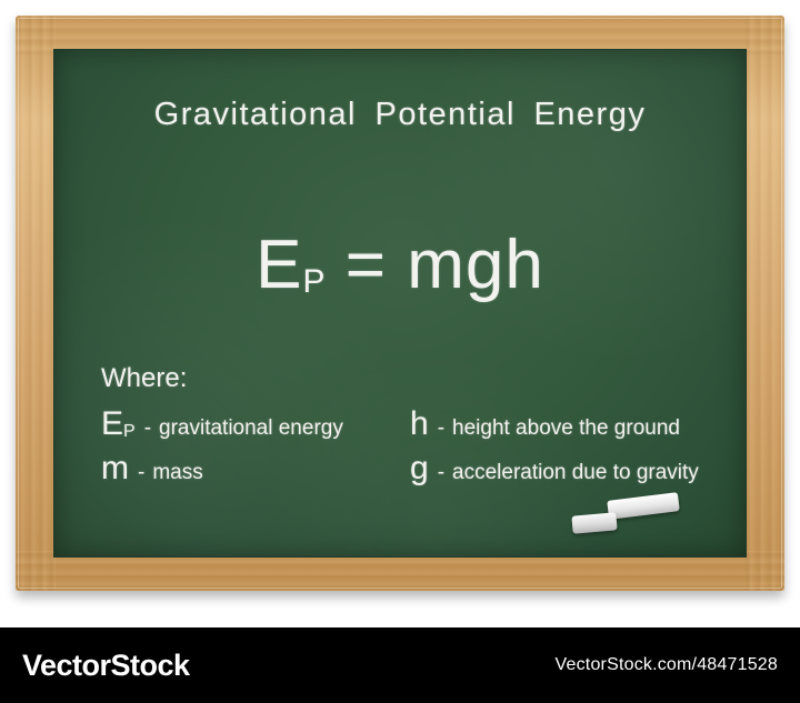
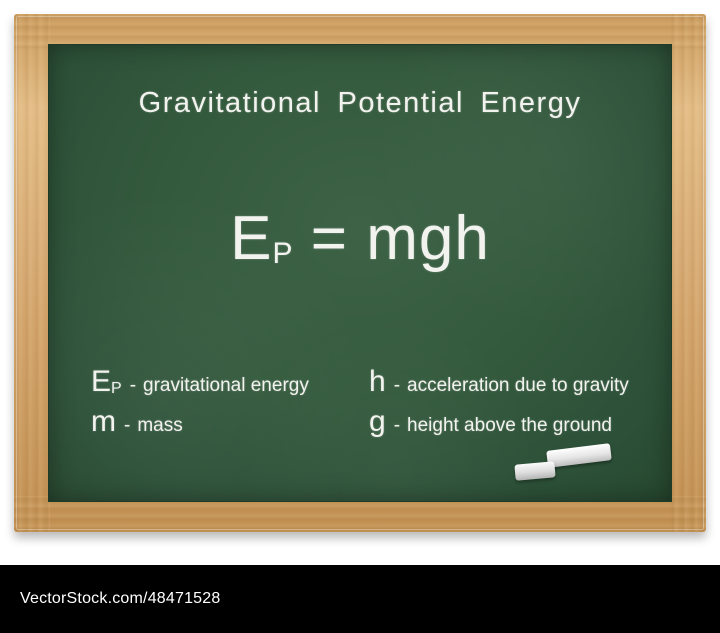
  Gravitational Potential Energy
  EP = mgh
- Where:
  EP
  -
  gravitational energy
  h
  -
- height above the ground
+ acceleration due to gravity
  m
  -
  mass
  g
  -
- acceleration due to gravity
+ height above the ground
- VectorStock
  VectorStock.com/48471528
